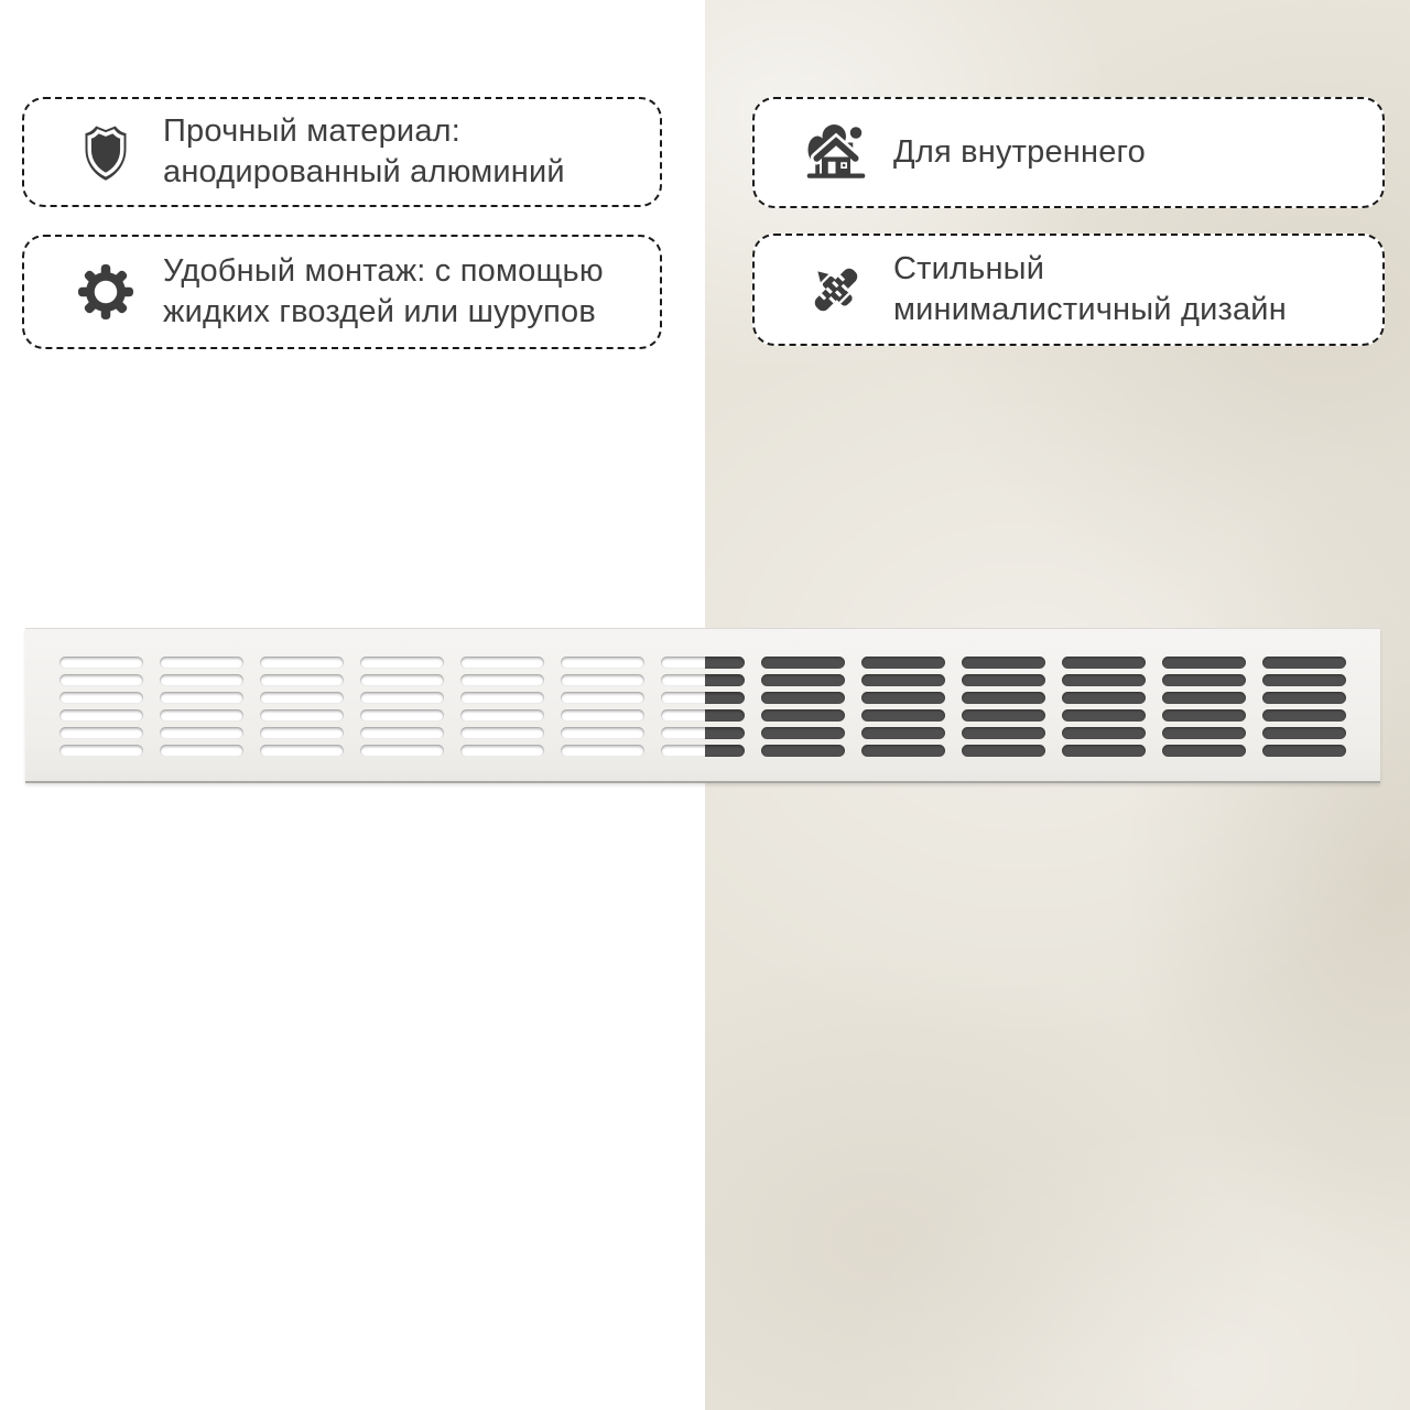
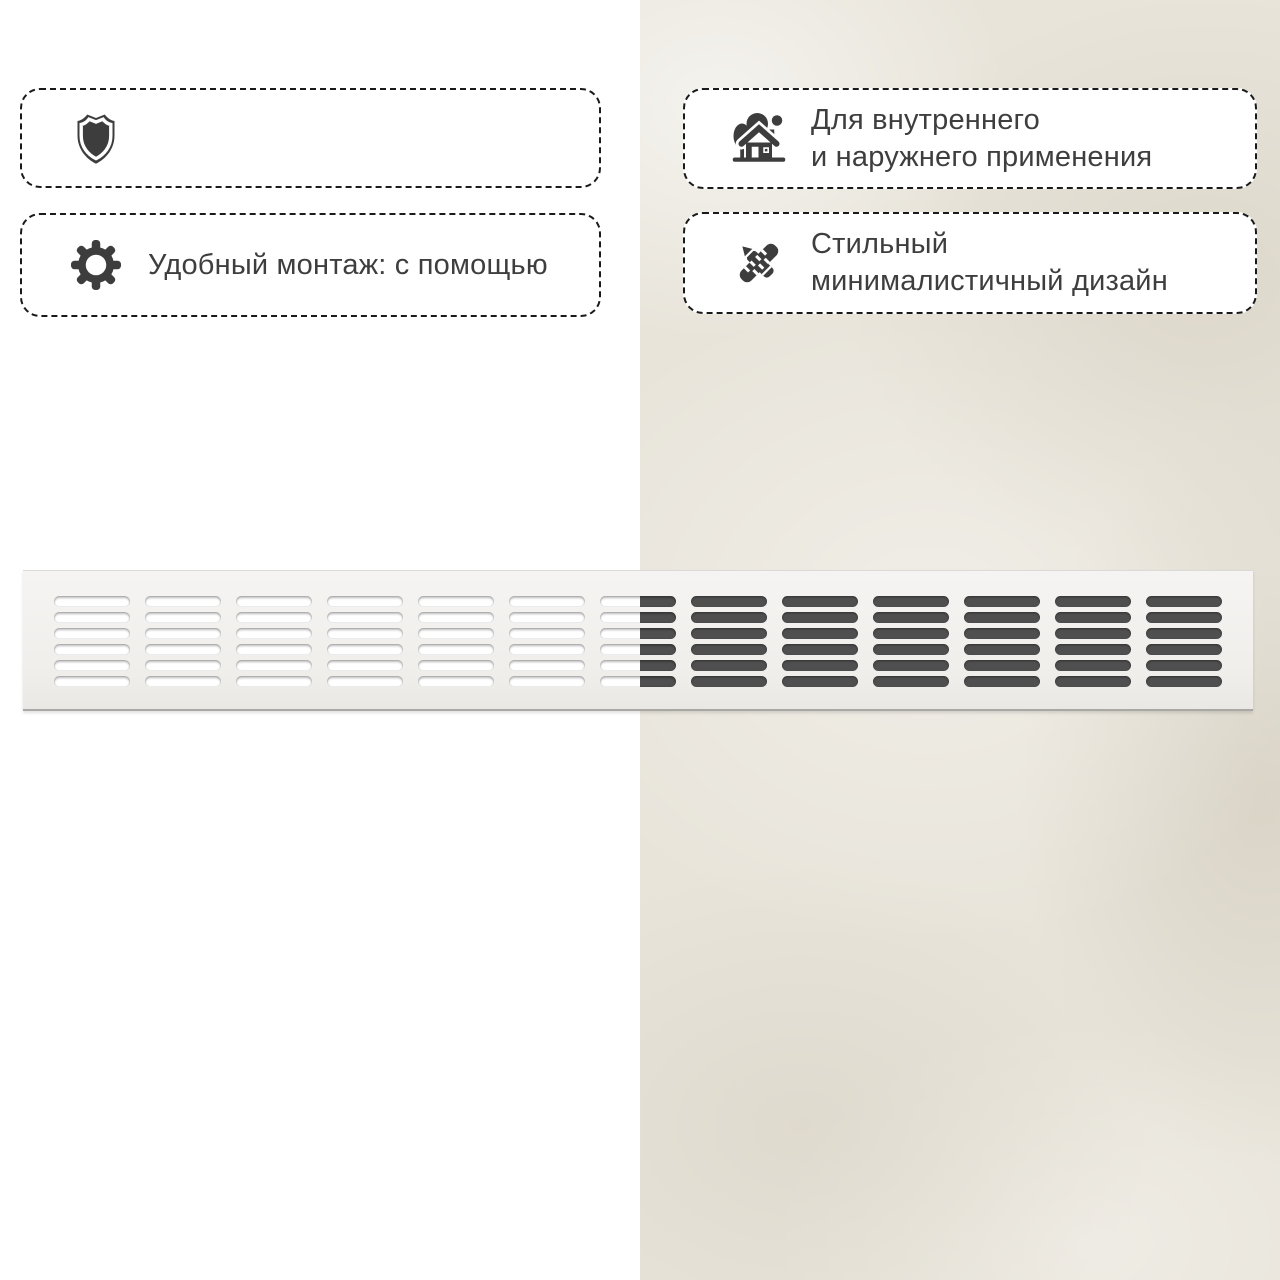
- Прочный материал:
- анодированный алюминий
  Удобный монтаж: с помощью
- жидких гвоздей или шурупов
  Для внутреннего
+ и наружнего применения
  Стильный
  минималистичный дизайн
